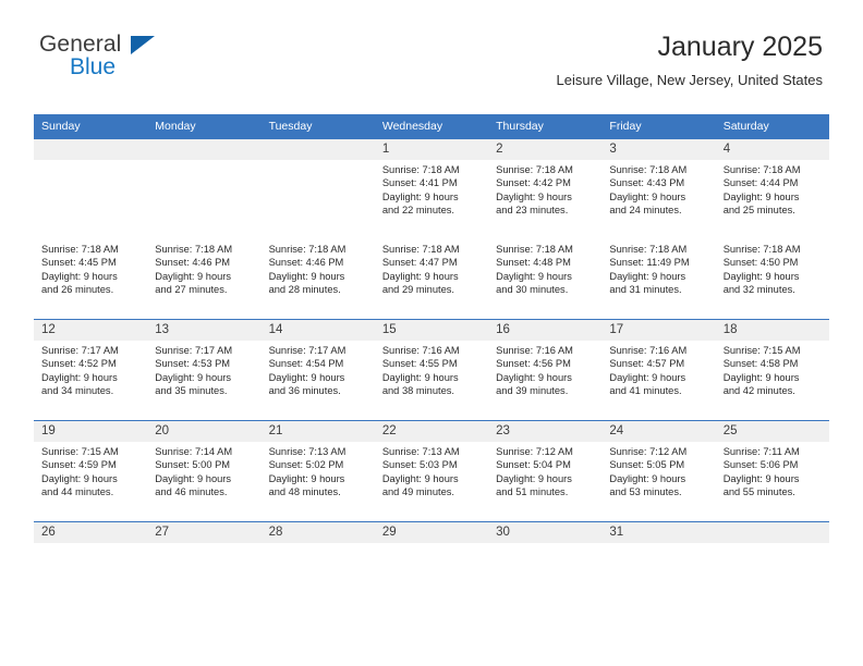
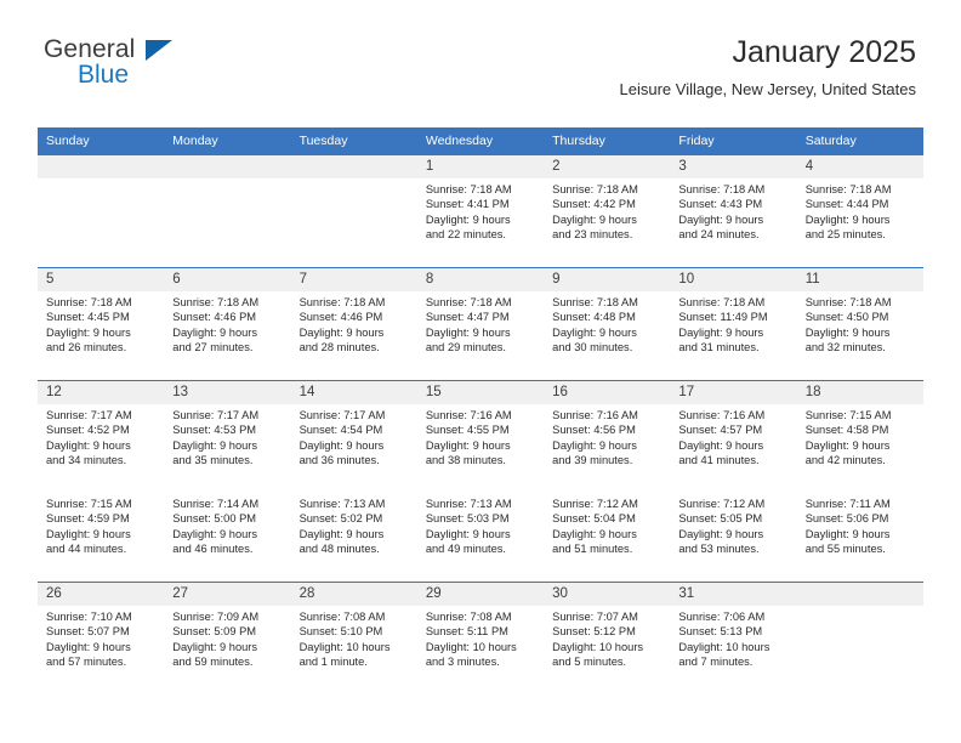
  General
  Blue
  January 2025
  Leisure Village, New Jersey, United States
  Sunday	Monday	Tuesday	Wednesday	Thursday	Friday	Saturday
  			1	2	3	4
  			Sunrise: 7:18 AMSunset: 4:41 PMDaylight: 9 hoursand 22 minutes.	Sunrise: 7:18 AMSunset: 4:42 PMDaylight: 9 hoursand 23 minutes.	Sunrise: 7:18 AMSunset: 4:43 PMDaylight: 9 hoursand 24 minutes.	Sunrise: 7:18 AMSunset: 4:44 PMDaylight: 9 hoursand 25 minutes.
+ 5	6	7	8	9	10	11
  Sunrise: 7:18 AMSunset: 4:45 PMDaylight: 9 hoursand 26 minutes.	Sunrise: 7:18 AMSunset: 4:46 PMDaylight: 9 hoursand 27 minutes.	Sunrise: 7:18 AMSunset: 4:46 PMDaylight: 9 hoursand 28 minutes.	Sunrise: 7:18 AMSunset: 4:47 PMDaylight: 9 hoursand 29 minutes.	Sunrise: 7:18 AMSunset: 4:48 PMDaylight: 9 hoursand 30 minutes.	Sunrise: 7:18 AMSunset: 11:49 PMDaylight: 9 hoursand 31 minutes.	Sunrise: 7:18 AMSunset: 4:50 PMDaylight: 9 hoursand 32 minutes.
  12	13	14	15	16	17	18
  Sunrise: 7:17 AMSunset: 4:52 PMDaylight: 9 hoursand 34 minutes.	Sunrise: 7:17 AMSunset: 4:53 PMDaylight: 9 hoursand 35 minutes.	Sunrise: 7:17 AMSunset: 4:54 PMDaylight: 9 hoursand 36 minutes.	Sunrise: 7:16 AMSunset: 4:55 PMDaylight: 9 hoursand 38 minutes.	Sunrise: 7:16 AMSunset: 4:56 PMDaylight: 9 hoursand 39 minutes.	Sunrise: 7:16 AMSunset: 4:57 PMDaylight: 9 hoursand 41 minutes.	Sunrise: 7:15 AMSunset: 4:58 PMDaylight: 9 hoursand 42 minutes.
- 19	20	21	22	23	24	25
  Sunrise: 7:15 AMSunset: 4:59 PMDaylight: 9 hoursand 44 minutes.	Sunrise: 7:14 AMSunset: 5:00 PMDaylight: 9 hoursand 46 minutes.	Sunrise: 7:13 AMSunset: 5:02 PMDaylight: 9 hoursand 48 minutes.	Sunrise: 7:13 AMSunset: 5:03 PMDaylight: 9 hoursand 49 minutes.	Sunrise: 7:12 AMSunset: 5:04 PMDaylight: 9 hoursand 51 minutes.	Sunrise: 7:12 AMSunset: 5:05 PMDaylight: 9 hoursand 53 minutes.	Sunrise: 7:11 AMSunset: 5:06 PMDaylight: 9 hoursand 55 minutes.
  26	27	28	29	30	31
+ Sunrise: 7:10 AMSunset: 5:07 PMDaylight: 9 hoursand 57 minutes.	Sunrise: 7:09 AMSunset: 5:09 PMDaylight: 9 hoursand 59 minutes.	Sunrise: 7:08 AMSunset: 5:10 PMDaylight: 10 hoursand 1 minute.	Sunrise: 7:08 AMSunset: 5:11 PMDaylight: 10 hoursand 3 minutes.	Sunrise: 7:07 AMSunset: 5:12 PMDaylight: 10 hoursand 5 minutes.	Sunrise: 7:06 AMSunset: 5:13 PMDaylight: 10 hoursand 7 minutes.
